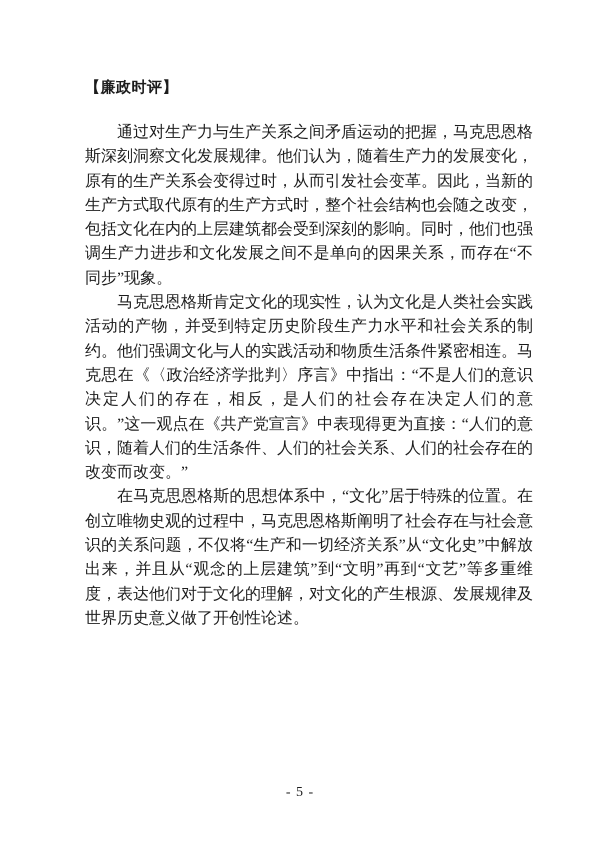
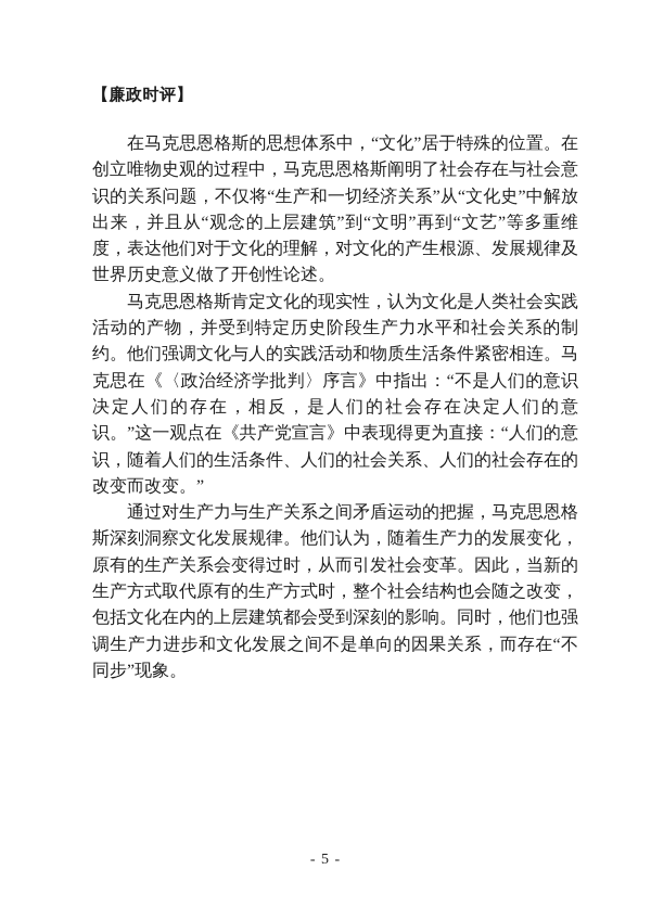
  【廉政时评】
- 通过对生产力与生产关系之间矛盾运动的把握，马克思恩格斯深刻洞察文化发展规律。他们认为，随着生产力的发展变化，原有的生产关系会变得过时，从而引发社会变革。因此，当新的生产方式取代原有的生产方式时，整个社会结构也会随之改变，包括文化在内的上层建筑都会受到深刻的影响。同时，他们也强调生产力进步和文化发展之间不是单向的因果关系，而存在“不同步”现象。
+ 在马克思恩格斯的思想体系中，“文化”居于特殊的位置。在创立唯物史观的过程中，马克思恩格斯阐明了社会存在与社会意识的关系问题，不仅将“生产和一切经济关系”从“文化史”中解放出来，并且从“观念的上层建筑”到“文明”再到“文艺”等多重维度，表达他们对于文化的理解，对文化的产生根源、发展规律及世界历史意义做了开创性论述。
  马克思恩格斯肯定文化的现实性，认为文化是人类社会实践活动的产物，并受到特定历史阶段生产力水平和社会关系的制约。他们强调文化与人的实践活动和物质生活条件紧密相连。马克思在《〈政治经济学批判〉序言》中指出：“不是人们的意识决定人们的存在，相反，是人们的社会存在决定人们的意识。”这一观点在《共产党宣言》中表现得更为直接：“人们的意识，随着人们的生活条件、人们的社会关系、人们的社会存在的改变而改变。”
- 在马克思恩格斯的思想体系中，“文化”居于特殊的位置。在创立唯物史观的过程中，马克思恩格斯阐明了社会存在与社会意识的关系问题，不仅将“生产和一切经济关系”从“文化史”中解放出来，并且从“观念的上层建筑”到“文明”再到“文艺”等多重维度，表达他们对于文化的理解，对文化的产生根源、发展规律及世界历史意义做了开创性论述。
+ 通过对生产力与生产关系之间矛盾运动的把握，马克思恩格斯深刻洞察文化发展规律。他们认为，随着生产力的发展变化，原有的生产关系会变得过时，从而引发社会变革。因此，当新的生产方式取代原有的生产方式时，整个社会结构也会随之改变，包括文化在内的上层建筑都会受到深刻的影响。同时，他们也强调生产力进步和文化发展之间不是单向的因果关系，而存在“不同步”现象。
  - 5 -
